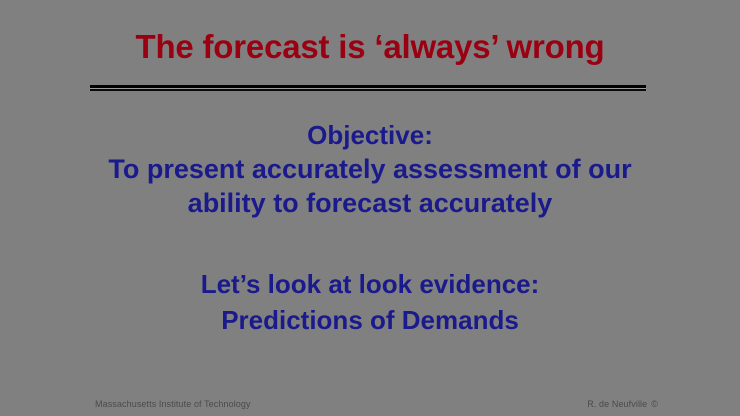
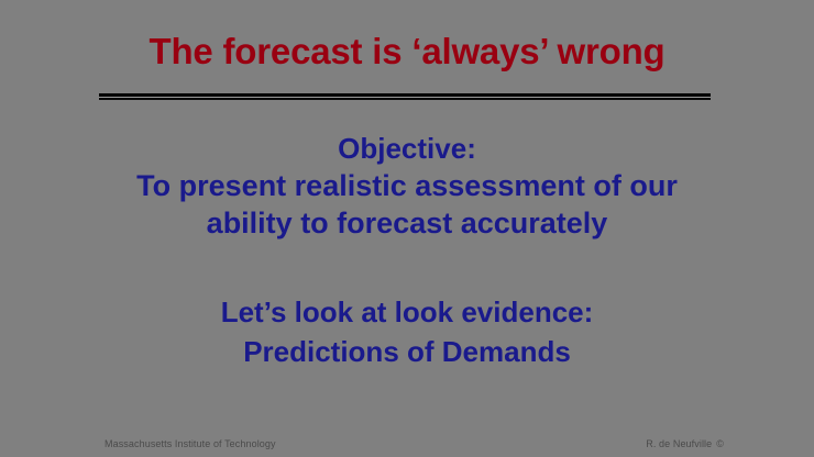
  The forecast is ‘always’ wrong
  Objective:
- To present accurately assessment of our
+ To present realistic assessment of our
  ability to forecast accurately
  Let’s look at look evidence:
  Predictions of Demands
  Massachusetts Institute of Technology
  R. de Neufville ©
